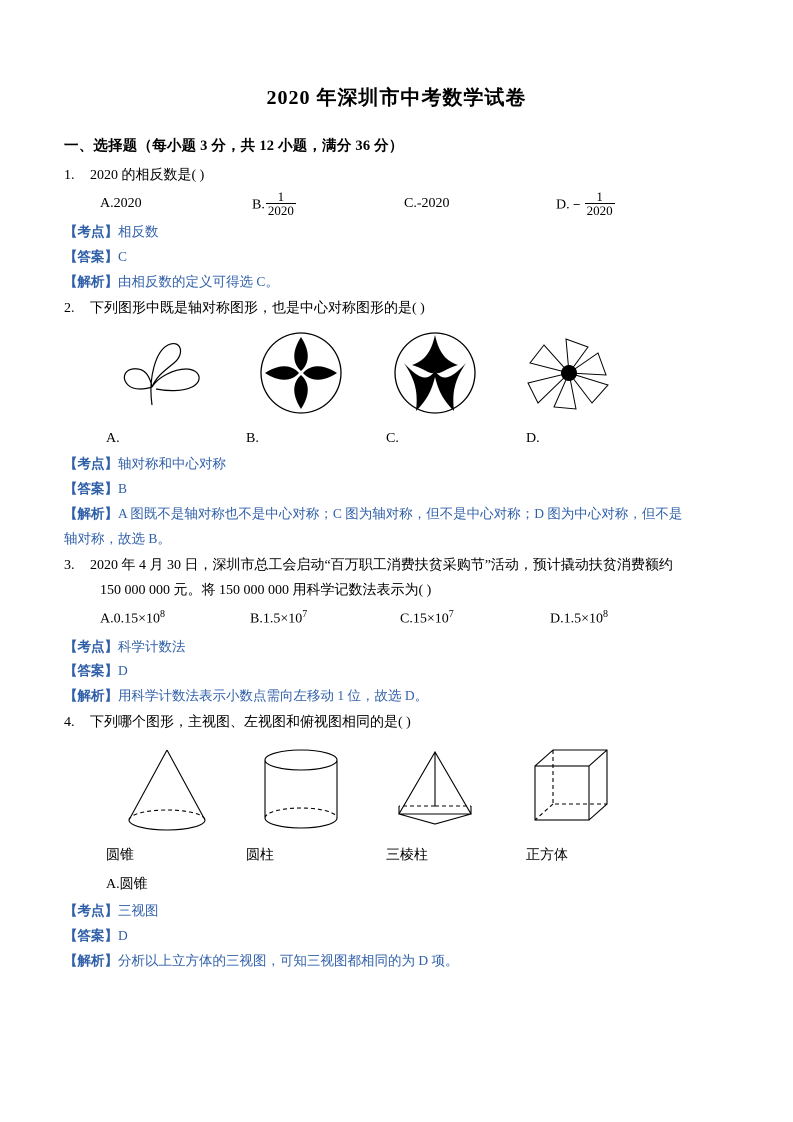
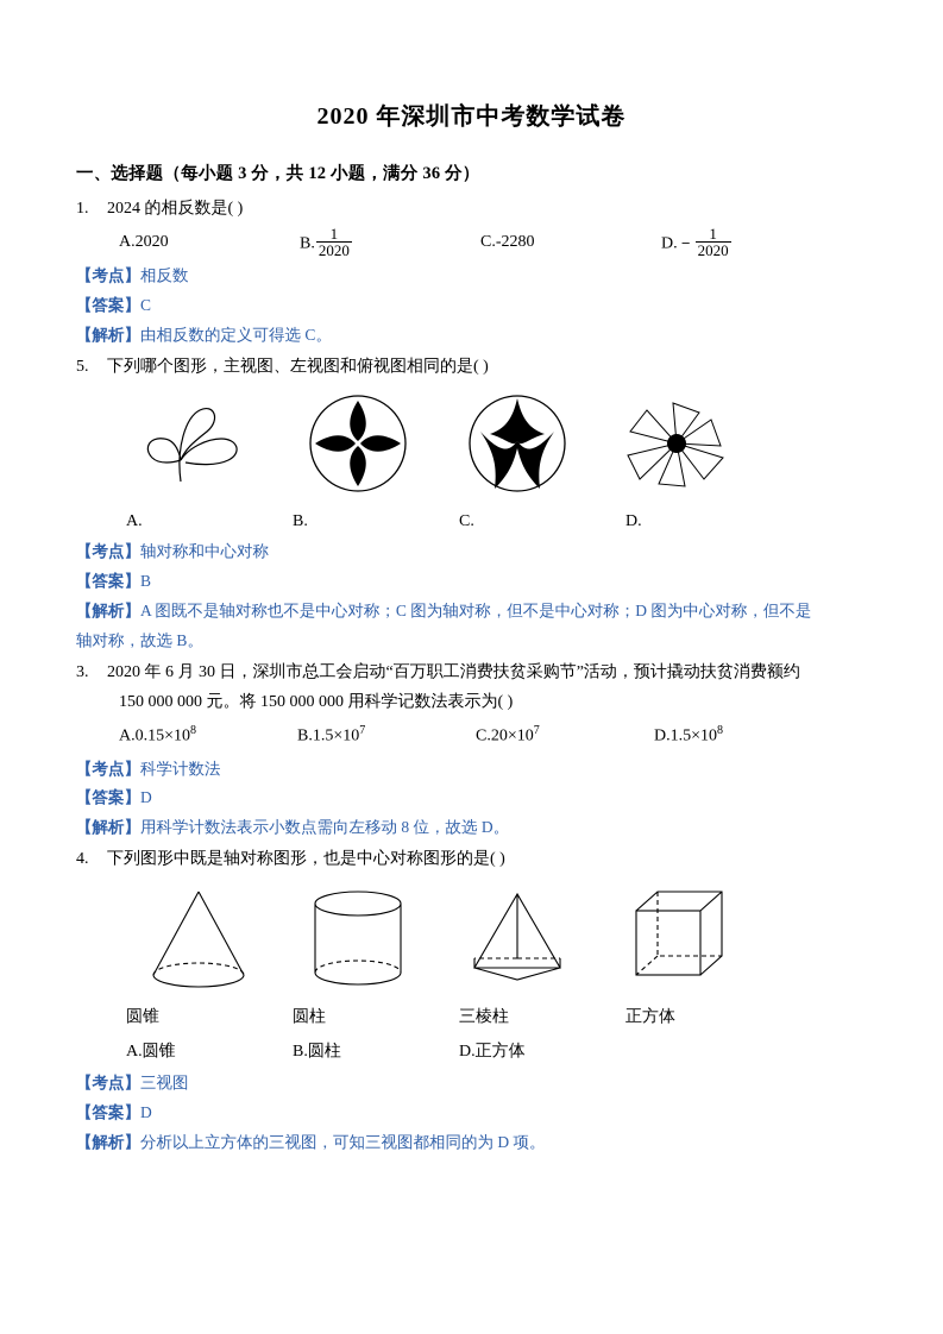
  2020 年深圳市中考数学试卷
  一、选择题（每小题 3 分，共 12 小题，满分 36 分）
  1.
- 2020 的相反数是( )
+ 2024 的相反数是( )
  A.2020
  B.
  1
  2020
- C.-2020
+ C.-2280
  D.－
  1
  2020
  【考点】相反数
  【答案】C
  【解析】由相反数的定义可得选 C。
- 2.
+ 5.
- 下列图形中既是轴对称图形，也是中心对称图形的是( )
+ 下列哪个图形，主视图、左视图和俯视图相同的是( )
  A.
  B.
  C.
  D.
  【考点】轴对称和中心对称
  【答案】B
  【解析】A 图既不是轴对称也不是中心对称；C 图为轴对称，但不是中心对称；D 图为中心对称，但不是
  轴对称，故选 B。
  3.
- 2020 年 4 月 30 日，深圳市总工会启动“百万职工消费扶贫采购节”活动，预计撬动扶贫消费额约
+ 2020 年 6 月 30 日，深圳市总工会启动“百万职工消费扶贫采购节”活动，预计撬动扶贫消费额约
  150 000 000 元。将 150 000 000 用科学记数法表示为( )
  A.0.15×108
  B.1.5×107
- C.15×107
+ C.20×107
  D.1.5×108
  【考点】科学计数法
  【答案】D
- 【解析】用科学计数法表示小数点需向左移动 1 位，故选 D。
+ 【解析】用科学计数法表示小数点需向左移动 8 位，故选 D。
  4.
- 下列哪个图形，主视图、左视图和俯视图相同的是( )
+ 下列图形中既是轴对称图形，也是中心对称图形的是( )
  圆锥
  圆柱
  三棱柱
  正方体
  A.圆锥
+ B.圆柱
+ D.正方体
  【考点】三视图
  【答案】D
  【解析】分析以上立方体的三视图，可知三视图都相同的为 D 项。
